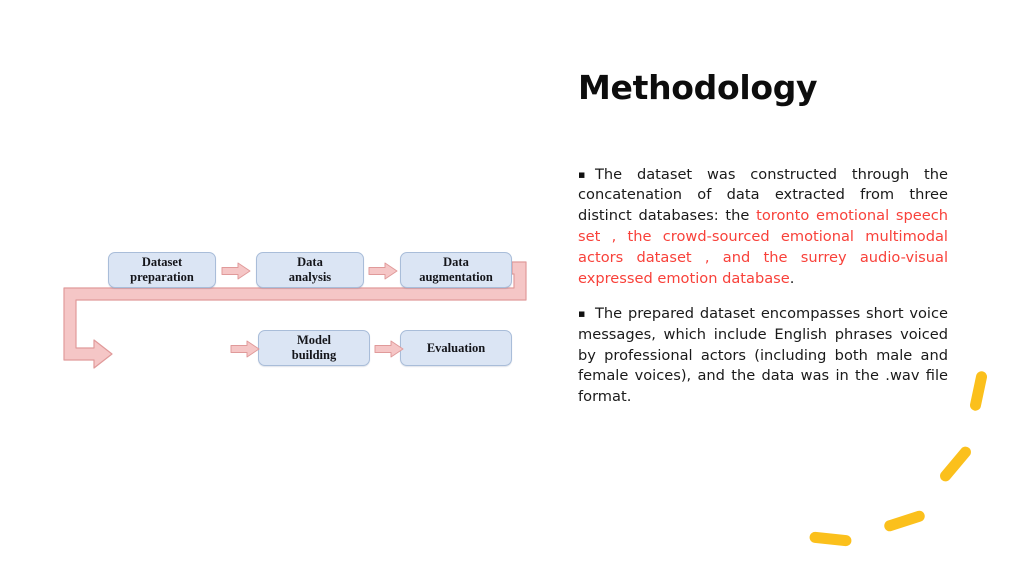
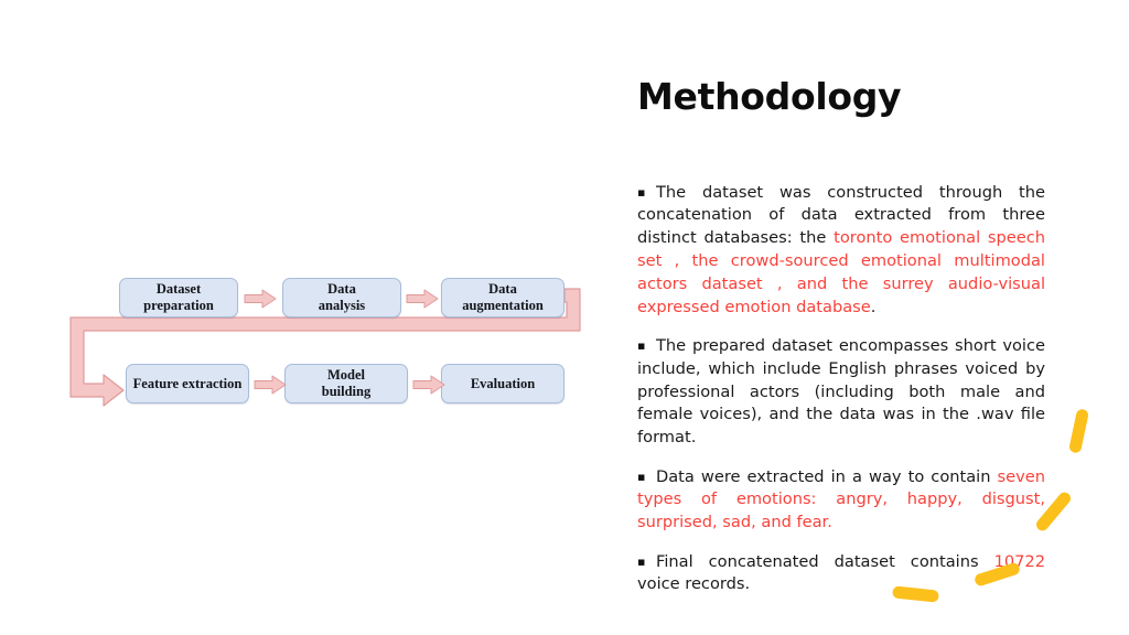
  Methodology
  ▪ The dataset was constructed through the concatenation of data extracted from three distinct databases: the toronto emotional speech set , the crowd-sourced emotional multimodal actors dataset , and the surrey audio-visual expressed emotion database.
- ▪ The prepared dataset encompasses short voice messages, which include English phrases voiced by professional actors (including both male and female voices), and the data was in the .wav file format.
+ ▪ The prepared dataset encompasses short voice include, which include English phrases voiced by professional actors (including both male and female voices), and the data was in the .wav file format.
+ ▪ Data were extracted in a way to contain seven types of emotions: angry, happy, disgust, surprised, sad, and fear.
+ ▪ Final concatenated dataset contains 10722 voice records.
  Dataset
  preparation
  Data
  analysis
  Data
  augmentation
+ Feature extraction
  Model
  building
  Evaluation
